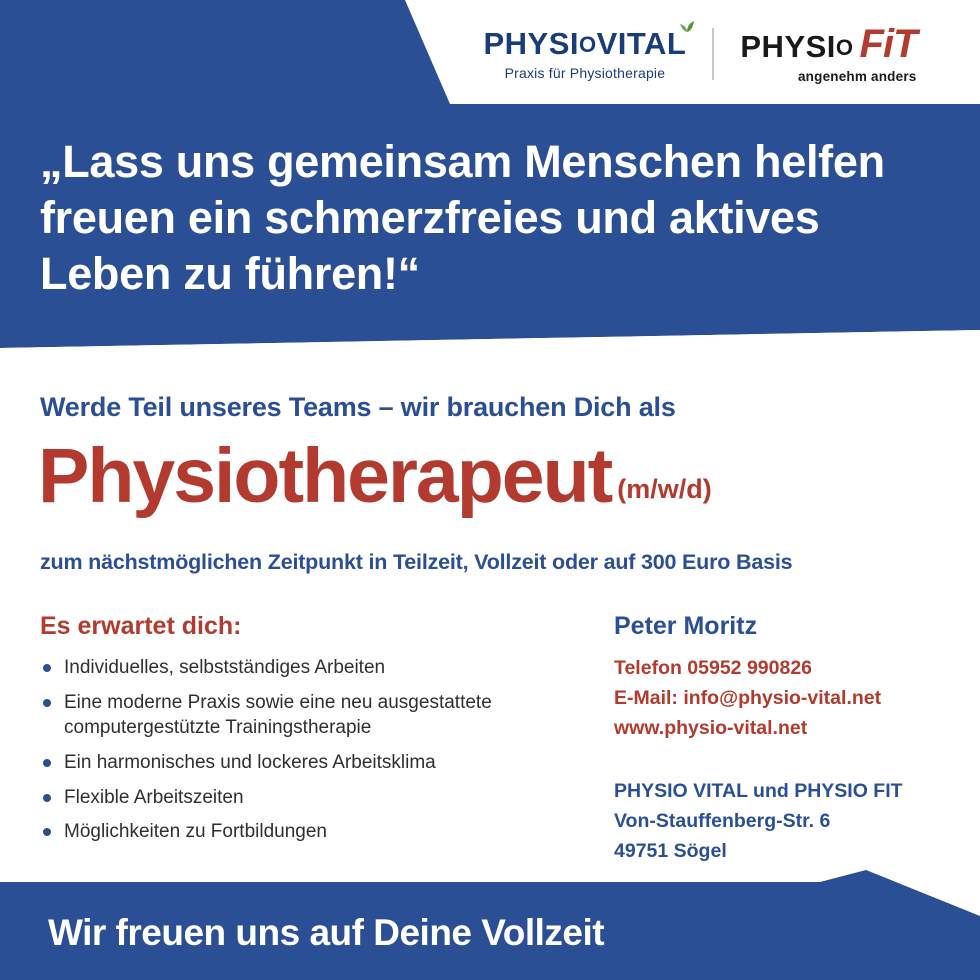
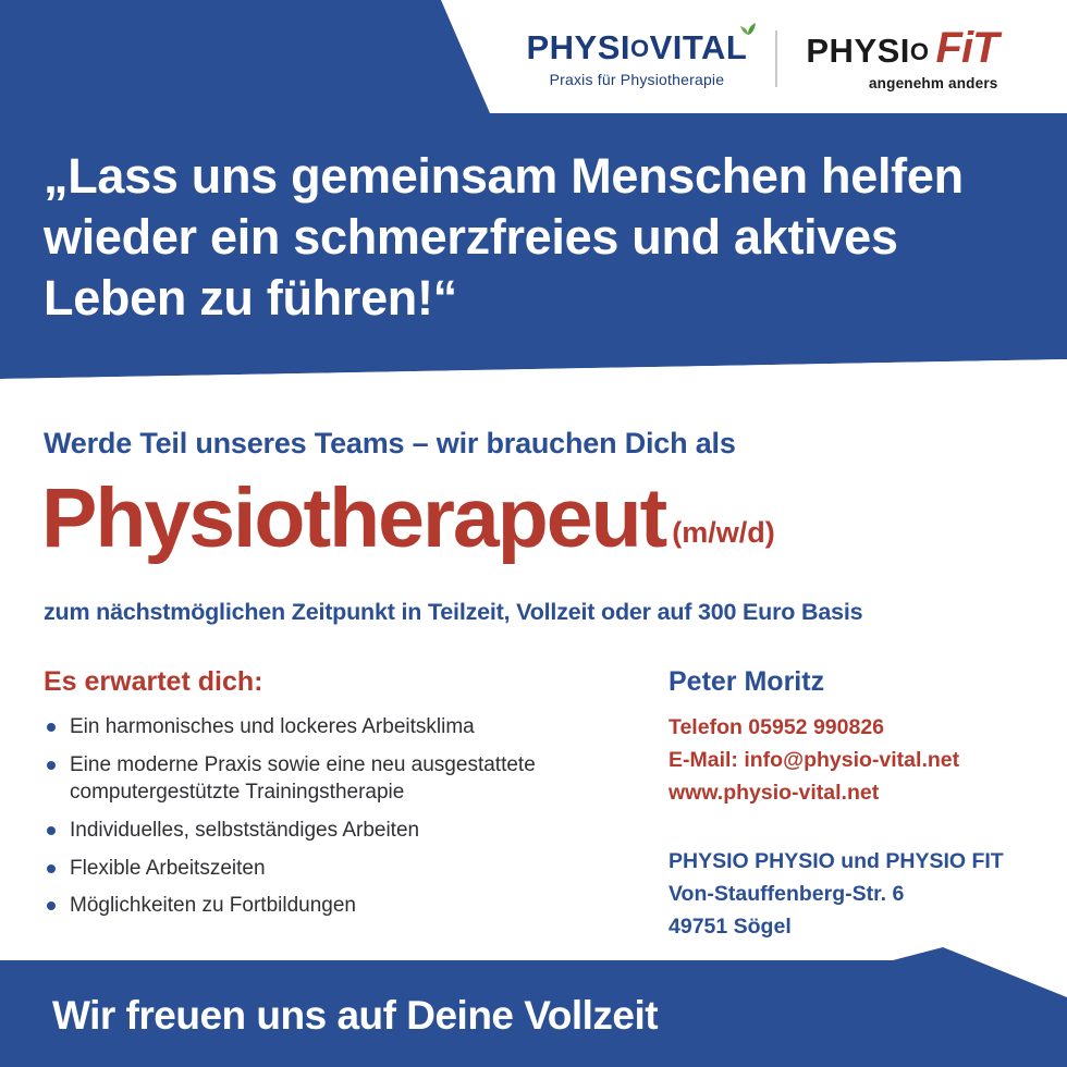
  PHYSIOVITAL
  Praxis für Physiotherapie
  PHYSIO FiT
  angenehm anders
- „Lass uns gemeinsam Menschen helfen freuen ein schmerzfreies und aktives Leben zu führen!“
+ „Lass uns gemeinsam Menschen helfen wieder ein schmerzfreies und aktives Leben zu führen!“
  Werde Teil unseres Teams – wir brauchen Dich als
  Physiotherapeut (m/w/d)
  zum nächstmöglichen Zeitpunkt in Teilzeit, Vollzeit oder auf 300 Euro Basis
  Es erwartet dich:
- Individuelles, selbstständiges Arbeiten
+ Ein harmonisches und lockeres Arbeitsklima
  Eine moderne Praxis sowie eine neu ausgestattete computergestützte Trainingstherapie
- Ein harmonisches und lockeres Arbeitsklima
+ Individuelles, selbstständiges Arbeiten
  Flexible Arbeitszeiten
  Möglichkeiten zu Fortbildungen
  Peter Moritz
  Telefon 05952 990826
  E-Mail: info@physio-vital.net
  www.physio-vital.net
- PHYSIO VITAL und PHYSIO FIT
+ PHYSIO PHYSIO und PHYSIO FIT
  Von-Stauffenberg-Str. 6
  49751 Sögel
  Wir freuen uns auf Deine Vollzeit
